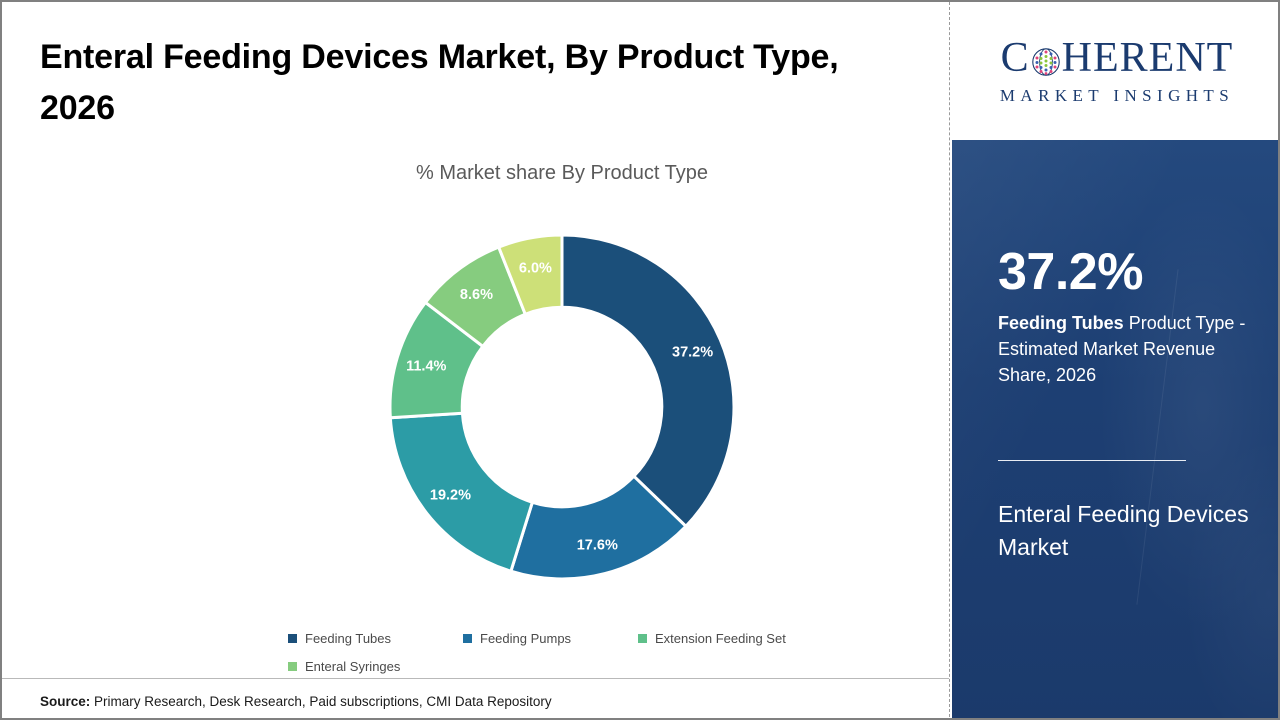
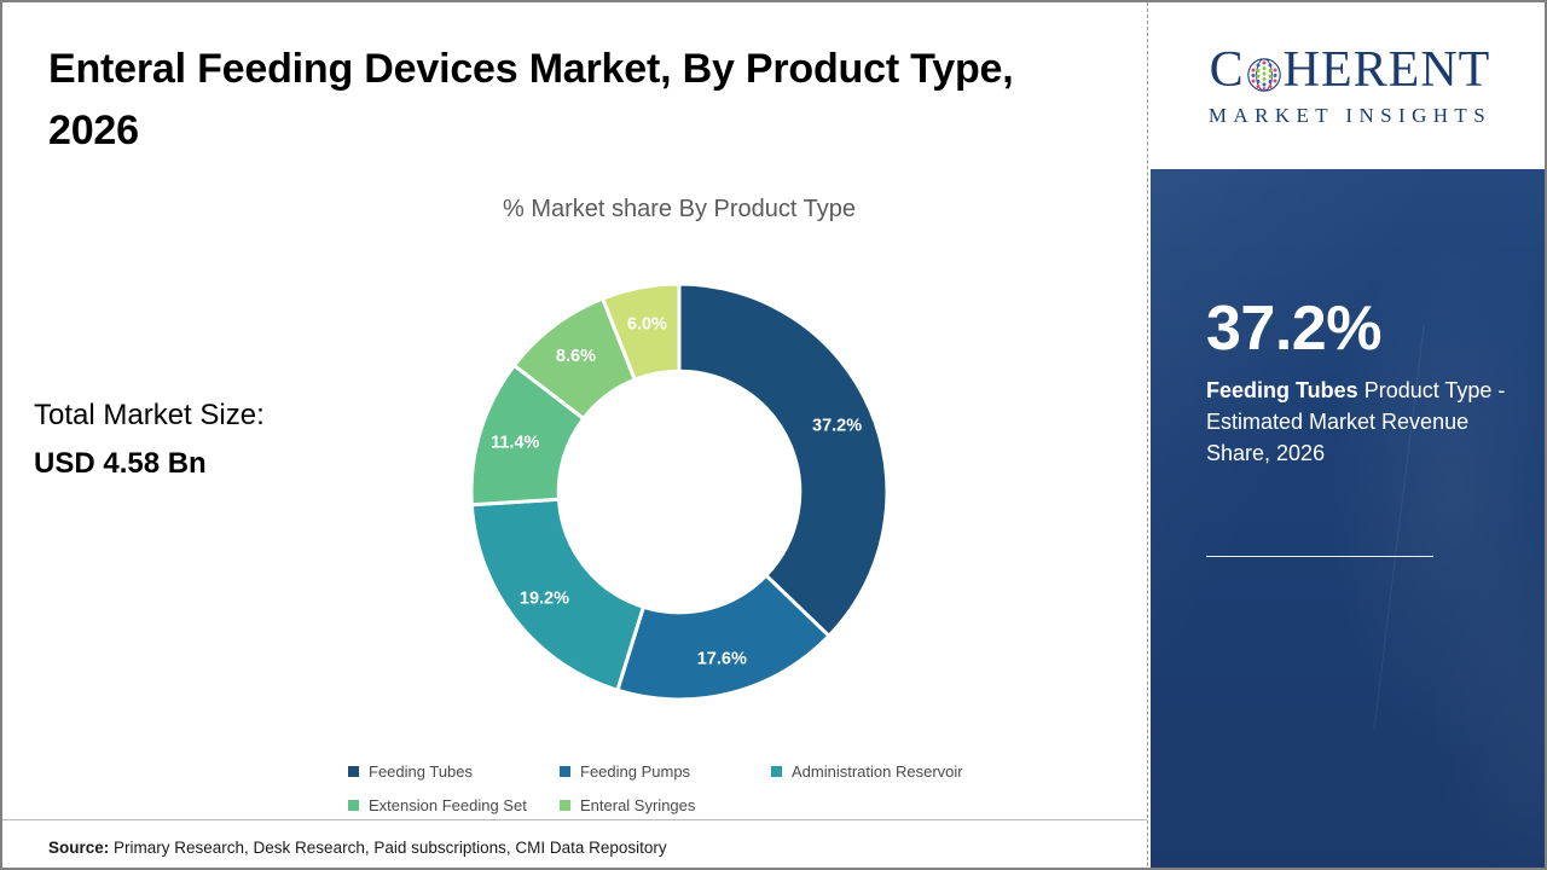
  Enteral Feeding Devices Market, By Product Type, 2026
  % Market share By Product Type
+ Total Market Size:
+ USD 4.58 Bn
  37.2%
  17.6%
  19.2%
  11.4%
  8.6%
  6.0%
  Feeding Tubes
  Feeding Pumps
+ Administration Reservoir
  Extension Feeding Set
  Enteral Syringes
  Source: Primary Research, Desk Research, Paid subscriptions, CMI Data Repository
  C
  HERENT
  MARKET INSIGHTS
  37.2%
  Feeding Tubes Product Type - Estimated Market Revenue Share, 2026
- Enteral Feeding Devices Market
